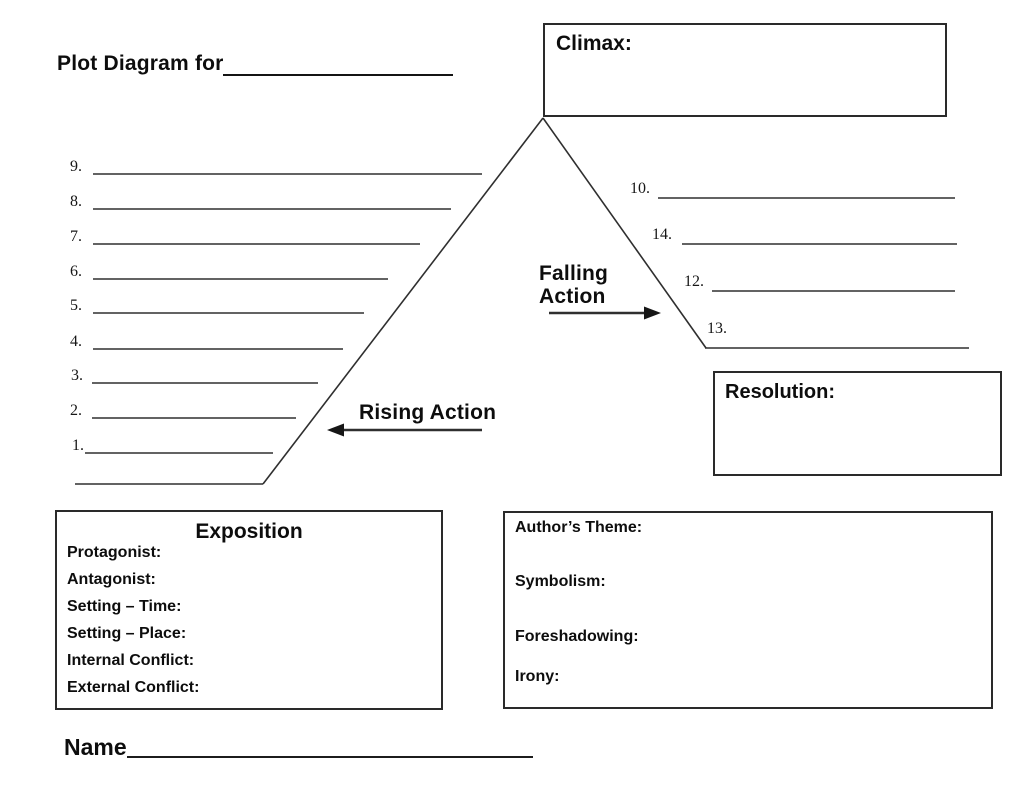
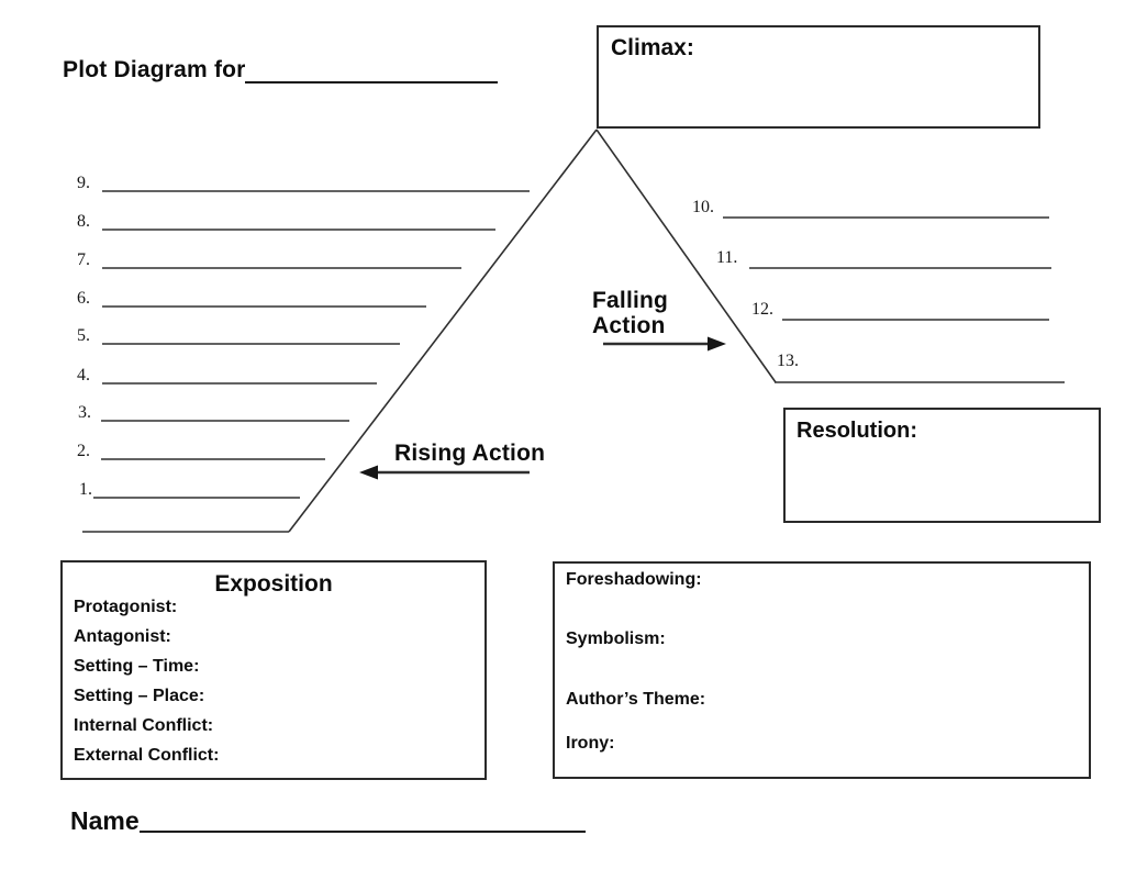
  Plot Diagram for
  9.
  8.
  7.
  6.
  5.
  4.
  3.
  2.
  1.
  10.
- 14.
+ 11.
  12.
  13.
  Rising Action
  Falling Action
  Climax:
  Resolution:
  Exposition
  Protagonist:
  Antagonist:
  Setting – Time:
  Setting – Place:
  Internal Conflict:
  External Conflict:
- Author’s Theme:
+ Foreshadowing:
  Symbolism:
- Foreshadowing:
+ Author’s Theme:
  Irony:
  Name
